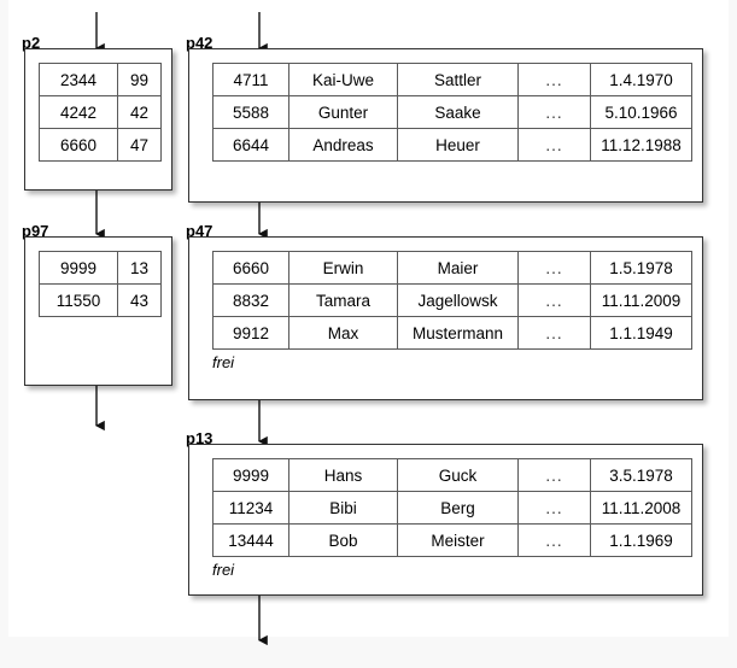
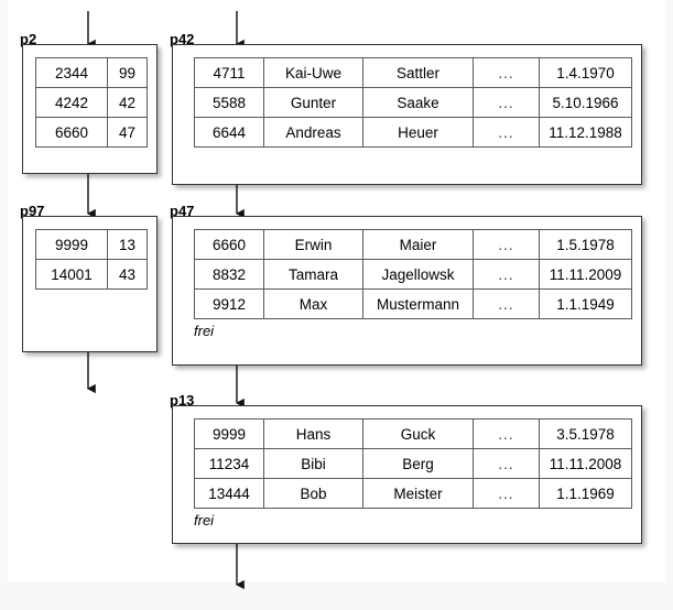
  p2
  2344	99
  4242	42
  6660	47
  p42
  4711	Kai-Uwe	Sattler	...	1.4.1970
  5588	Gunter	Saake	...	5.10.1966
  6644	Andreas	Heuer	...	11.12.1988
  p97
  9999	13
- 11550	43
+ 14001	43
  p47
  6660	Erwin	Maier	...	1.5.1978
  8832	Tamara	Jagellowsk	...	11.11.2009
  9912	Max	Mustermann	...	1.1.1949
  frei
  p13
  9999	Hans	Guck	...	3.5.1978
  11234	Bibi	Berg	...	11.11.2008
  13444	Bob	Meister	...	1.1.1969
  frei
